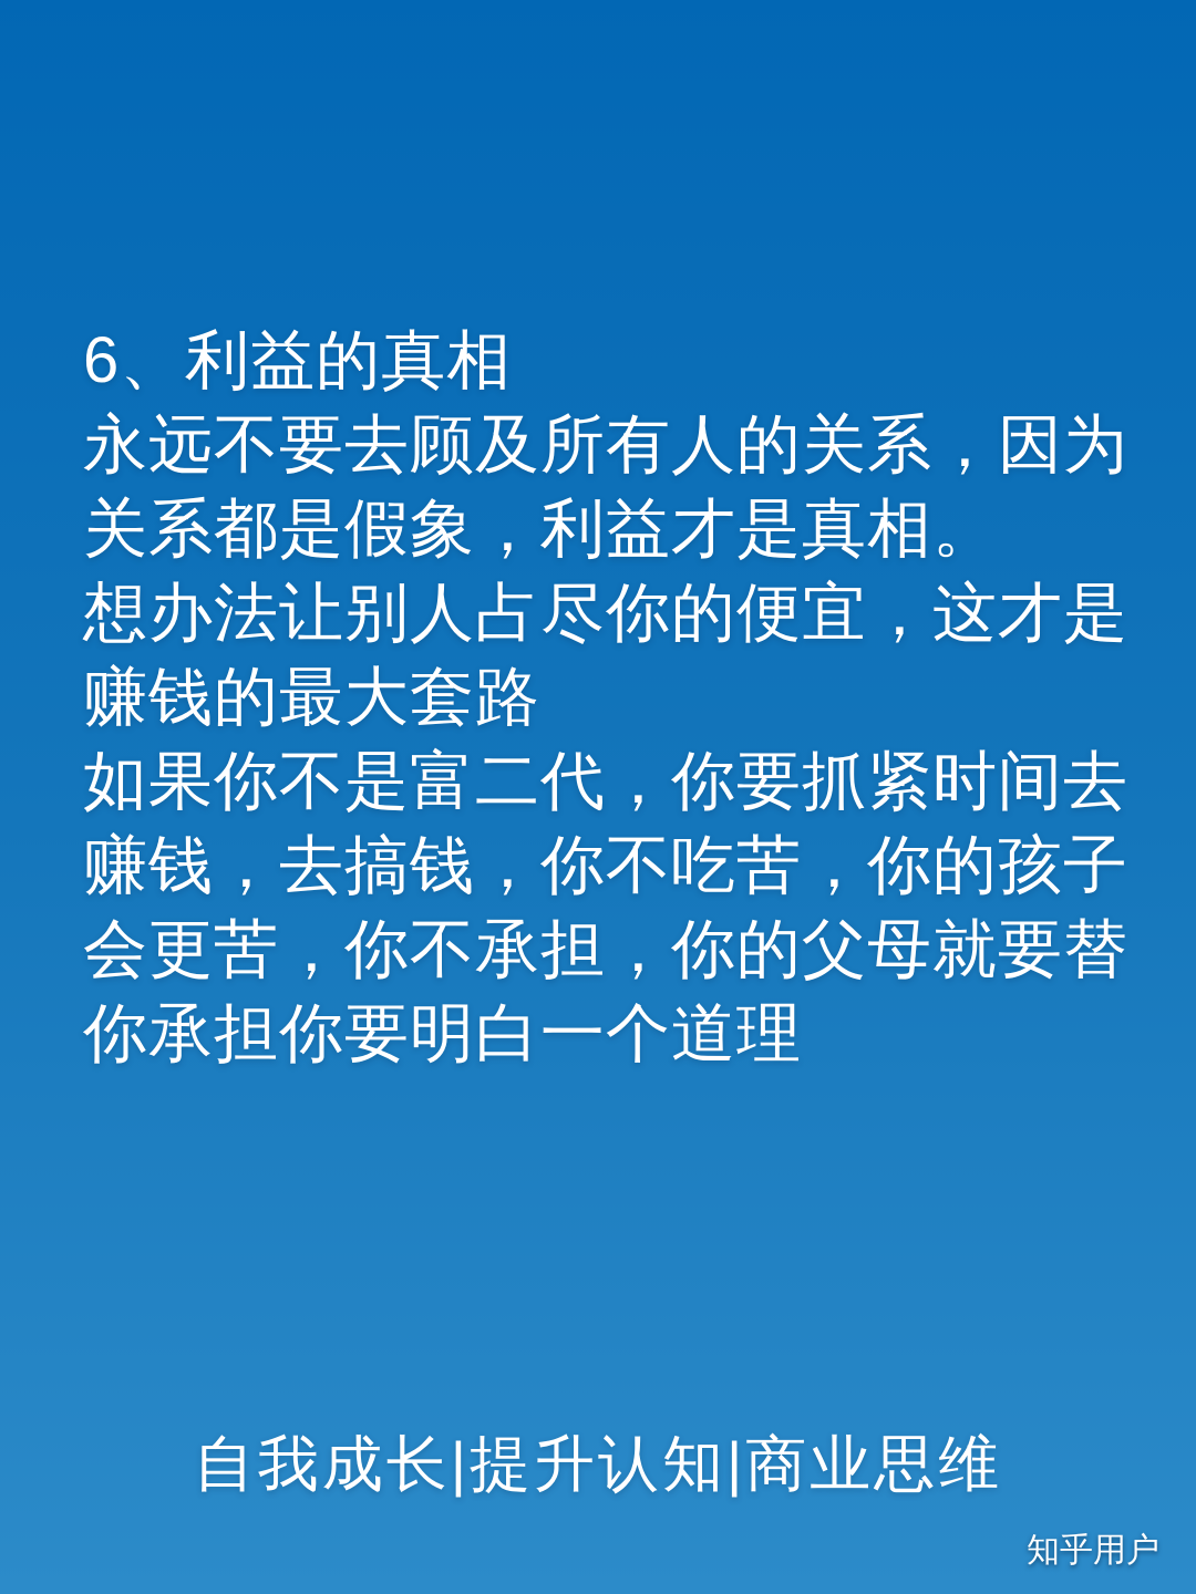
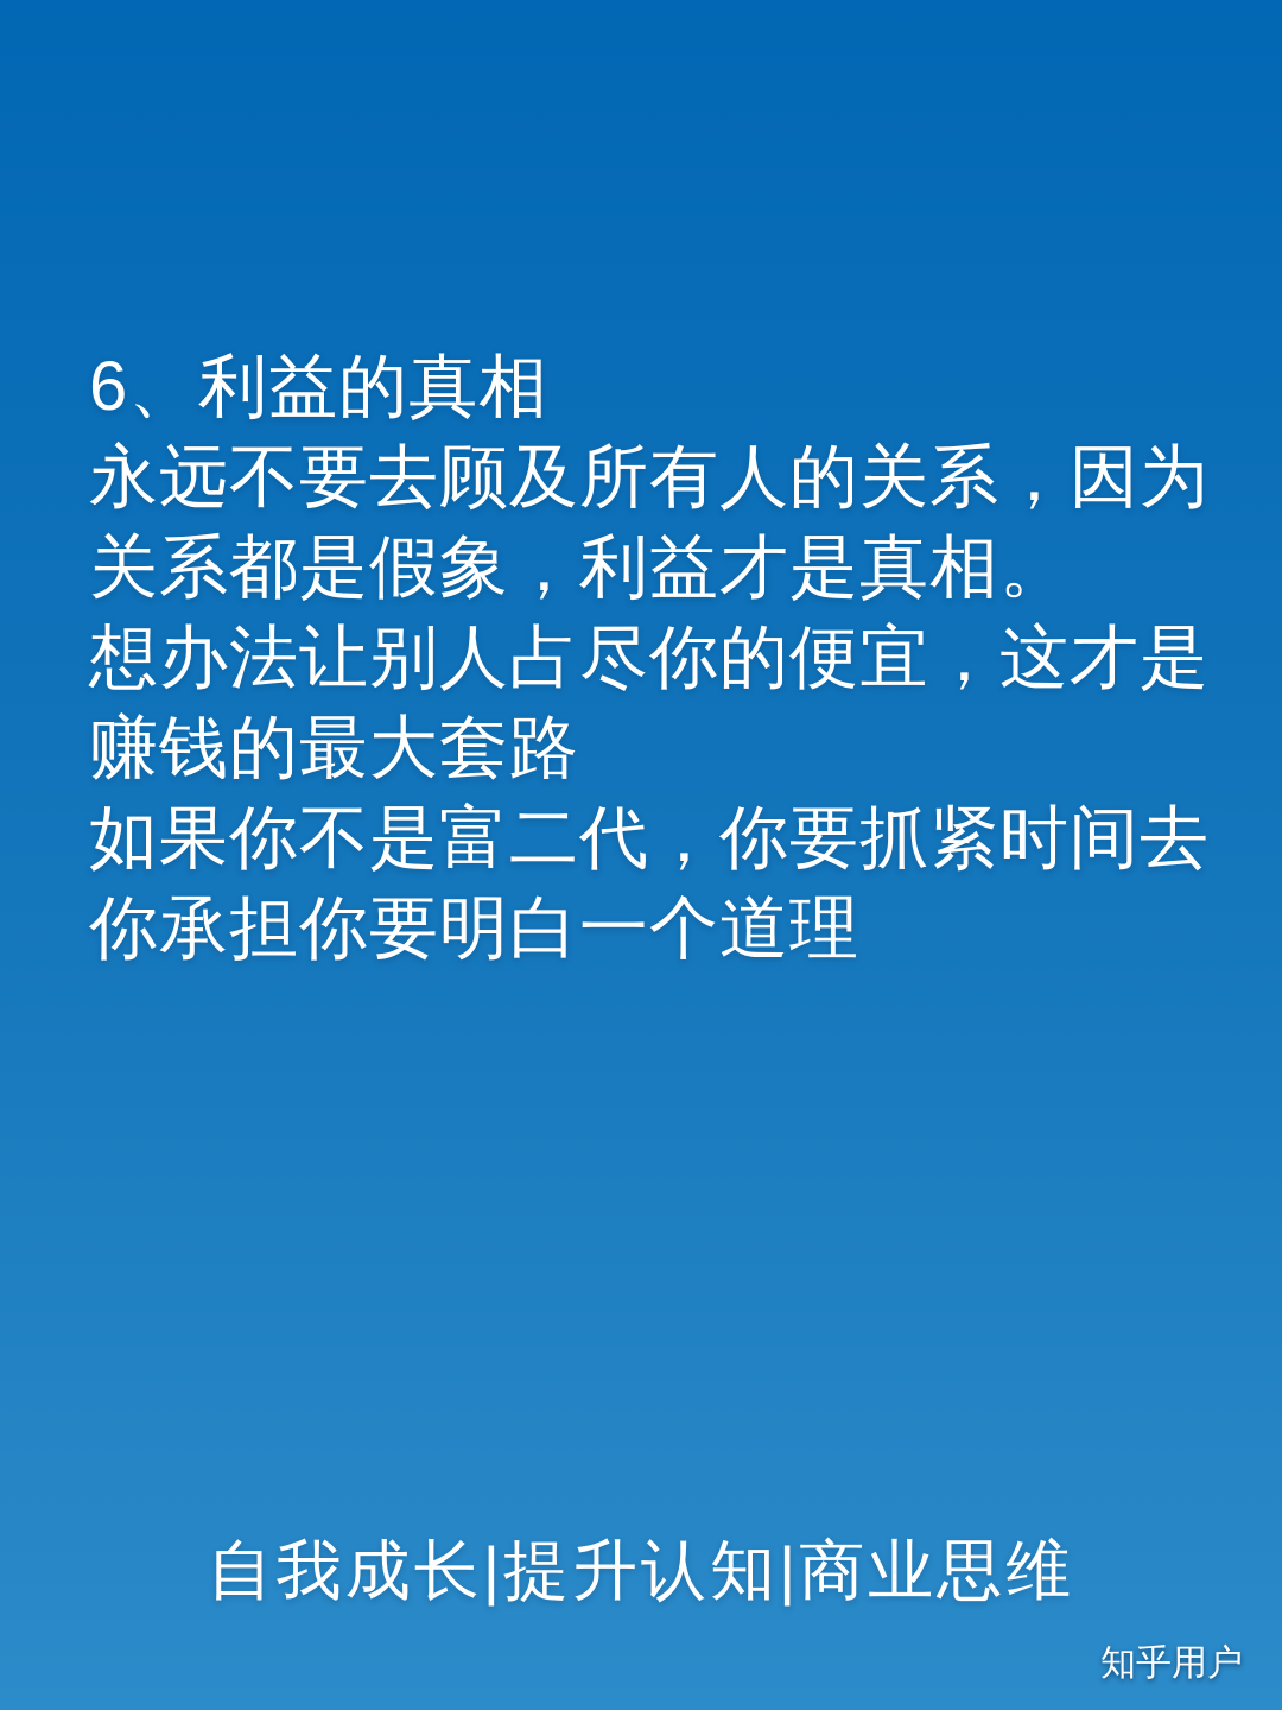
  6、利益的真相
  永远不要去顾及所有人的关系，因为
  关系都是假象，利益才是真相。
  想办法让别人占尽你的便宜，这才是
  赚钱的最大套路
  如果你不是富二代，你要抓紧时间去
- 赚钱，去搞钱，你不吃苦，你的孩子
- 会更苦，你不承担，你的父母就要替
  你承担你要明白一个道理
  自我成长|提升认知|商业思维
  知乎用户
